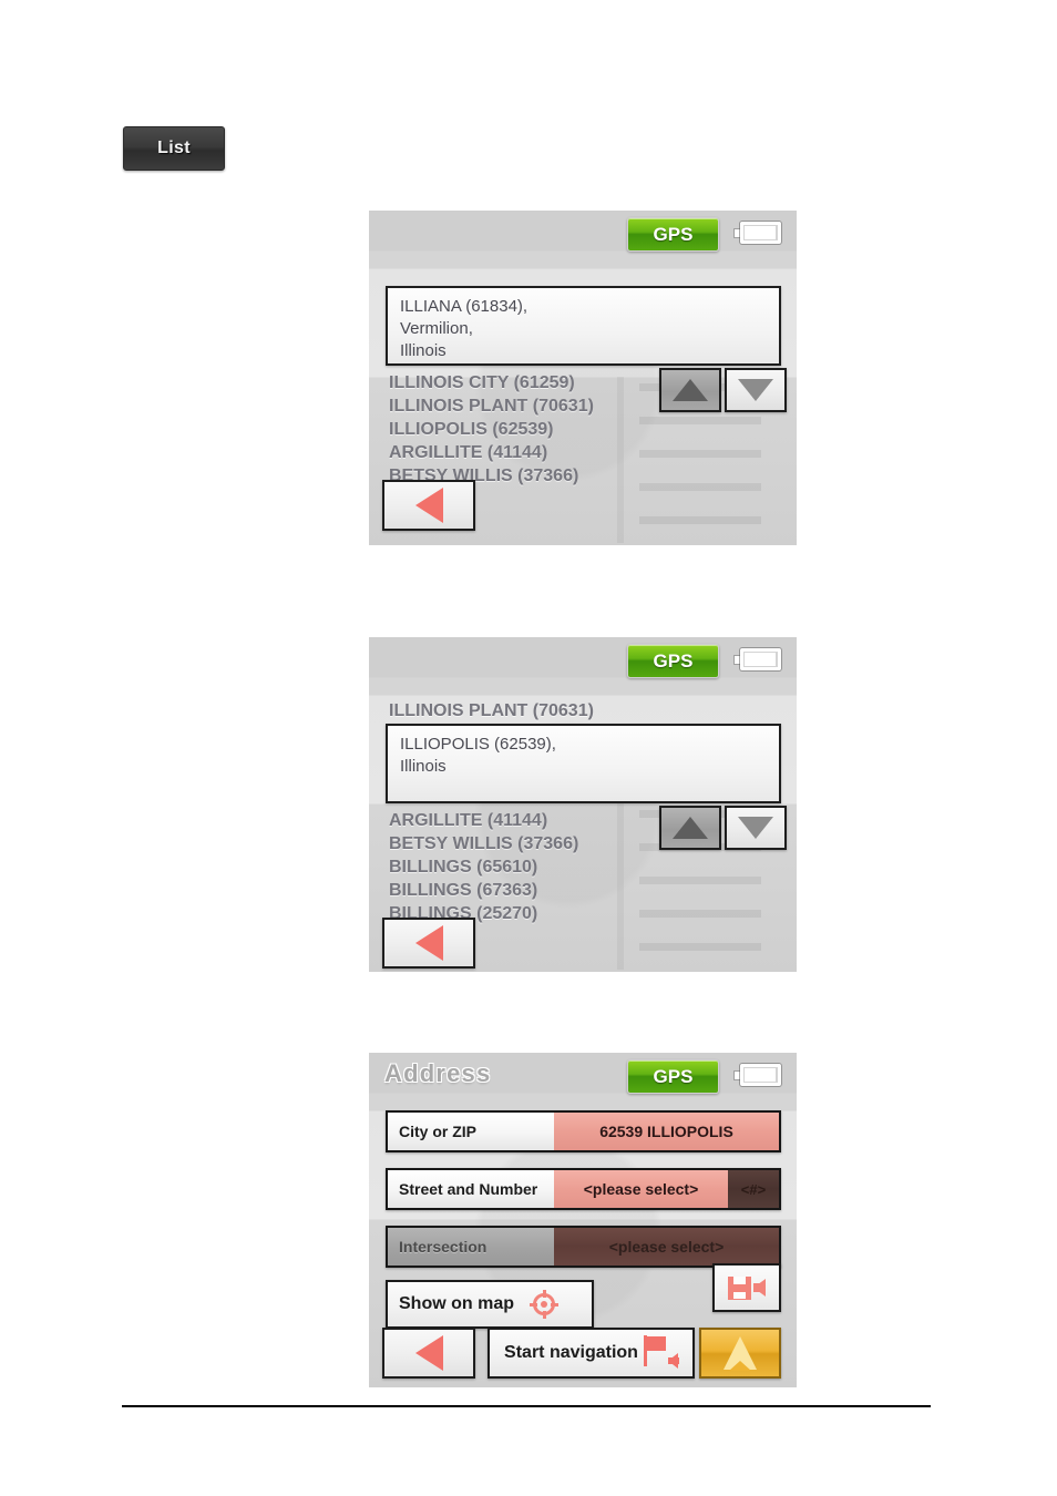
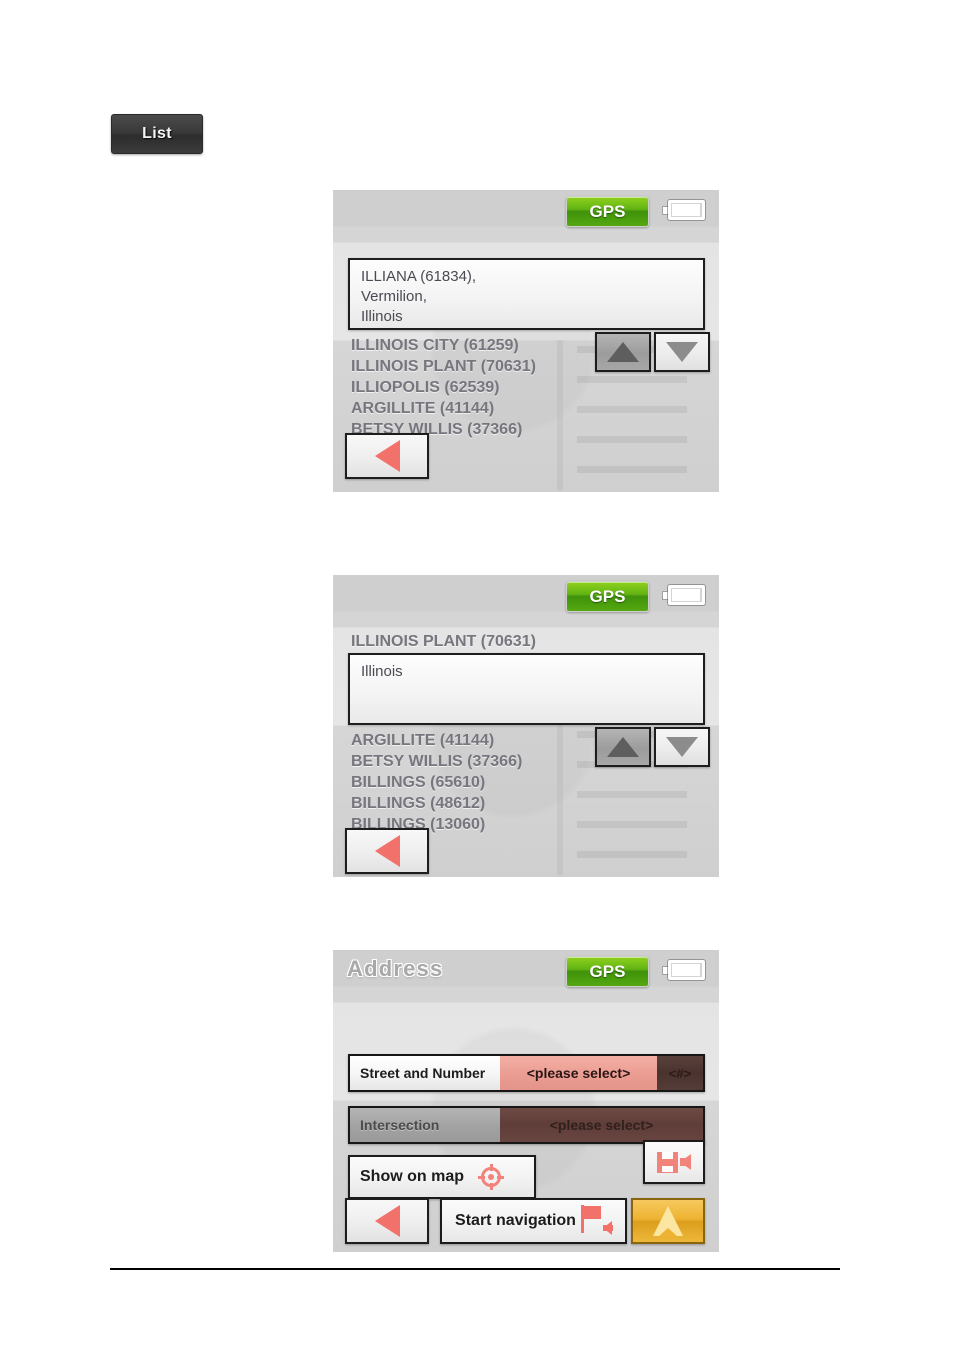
  List
  GPS
  ILLIANA (61834),
  Vermilion,
  Illinois
  ILLINOIS CITY (61259)
  ILLINOIS PLANT (70631)
  ILLIOPOLIS (62539)
  ARGILLITE (41144)
  BETSY WILLIS (37366)
  GPS
  ILLINOIS PLANT (70631)
- ILLIOPOLIS (62539),
  Illinois
  ARGILLITE (41144)
  BETSY WILLIS (37366)
  BILLINGS (65610)
- BILLINGS (67363)
+ BILLINGS (48612)
- BILLINGS (25270)
+ BILLINGS (13060)
  Address
  GPS
- City or ZIP
- 62539 ILLIOPOLIS
  Street and Number
  <please select>
  <#>
  Intersection
  <please select>
  Show on map
  Start navigation
